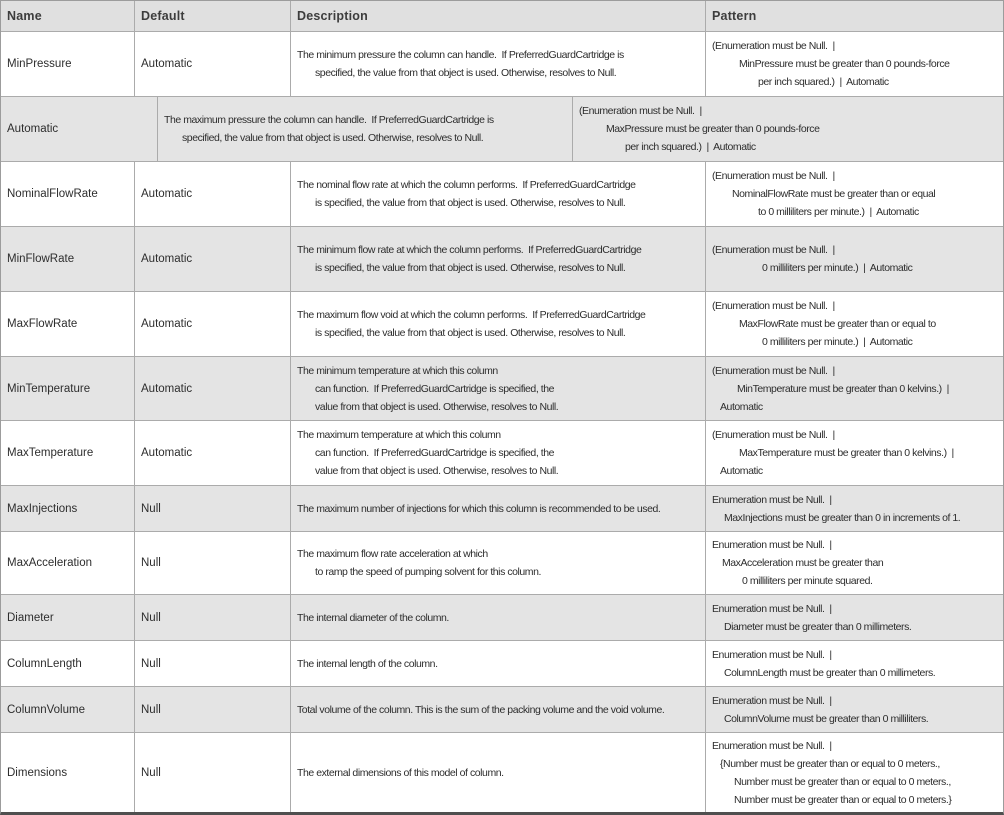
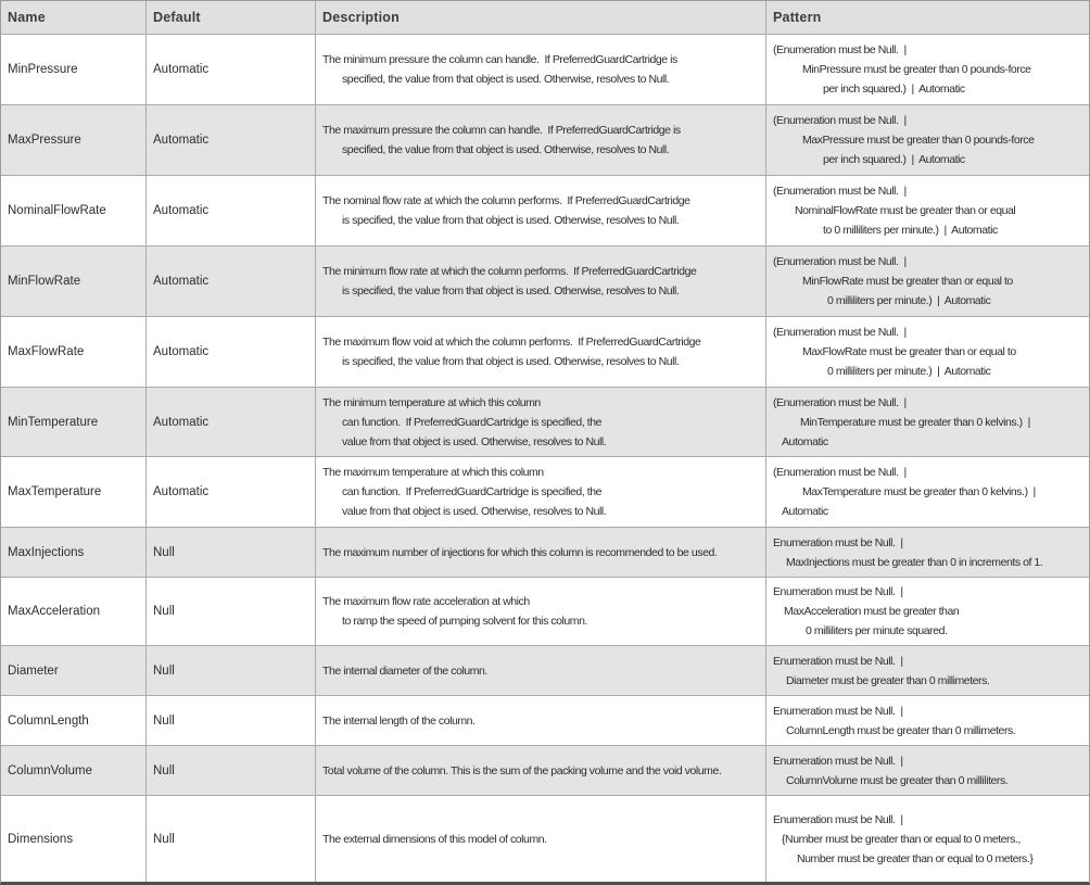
  Name
  Default
  Description
  Pattern
  MinPressure
  Automatic
  The minimum pressure the column can handle. If PreferredGuardCartridge is
  specified, the value from that object is used. Otherwise, resolves to Null.
  (Enumeration must be Null. |
  MinPressure must be greater than 0 pounds-force
  per inch squared.) | Automatic
+ MaxPressure
  Automatic
  The maximum pressure the column can handle. If PreferredGuardCartridge is
  specified, the value from that object is used. Otherwise, resolves to Null.
  (Enumeration must be Null. |
  MaxPressure must be greater than 0 pounds-force
  per inch squared.) | Automatic
  NominalFlowRate
  Automatic
  The nominal flow rate at which the column performs. If PreferredGuardCartridge
  is specified, the value from that object is used. Otherwise, resolves to Null.
  (Enumeration must be Null. |
  NominalFlowRate must be greater than or equal
  to 0 milliliters per minute.) | Automatic
  MinFlowRate
  Automatic
  The minimum flow rate at which the column performs. If PreferredGuardCartridge
  is specified, the value from that object is used. Otherwise, resolves to Null.
  (Enumeration must be Null. |
+ MinFlowRate must be greater than or equal to
  0 milliliters per minute.) | Automatic
  MaxFlowRate
  Automatic
  The maximum flow void at which the column performs. If PreferredGuardCartridge
  is specified, the value from that object is used. Otherwise, resolves to Null.
  (Enumeration must be Null. |
  MaxFlowRate must be greater than or equal to
  0 milliliters per minute.) | Automatic
  MinTemperature
  Automatic
  The minimum temperature at which this column
  can function. If PreferredGuardCartridge is specified, the
  value from that object is used. Otherwise, resolves to Null.
  (Enumeration must be Null. |
  MinTemperature must be greater than 0 kelvins.) |
  Automatic
  MaxTemperature
  Automatic
  The maximum temperature at which this column
  can function. If PreferredGuardCartridge is specified, the
  value from that object is used. Otherwise, resolves to Null.
  (Enumeration must be Null. |
  MaxTemperature must be greater than 0 kelvins.) |
  Automatic
  MaxInjections
  Null
  The maximum number of injections for which this column is recommended to be used.
  Enumeration must be Null. |
  MaxInjections must be greater than 0 in increments of 1.
  MaxAcceleration
  Null
  The maximum flow rate acceleration at which
  to ramp the speed of pumping solvent for this column.
  Enumeration must be Null. |
  MaxAcceleration must be greater than
  0 milliliters per minute squared.
  Diameter
  Null
  The internal diameter of the column.
  Enumeration must be Null. |
  Diameter must be greater than 0 millimeters.
  ColumnLength
  Null
  The internal length of the column.
  Enumeration must be Null. |
  ColumnLength must be greater than 0 millimeters.
  ColumnVolume
  Null
  Total volume of the column. This is the sum of the packing volume and the void volume.
  Enumeration must be Null. |
  ColumnVolume must be greater than 0 milliliters.
  Dimensions
  Null
  The external dimensions of this model of column.
  Enumeration must be Null. |
  {Number must be greater than or equal to 0 meters.,
- Number must be greater than or equal to 0 meters.,
  Number must be greater than or equal to 0 meters.}
